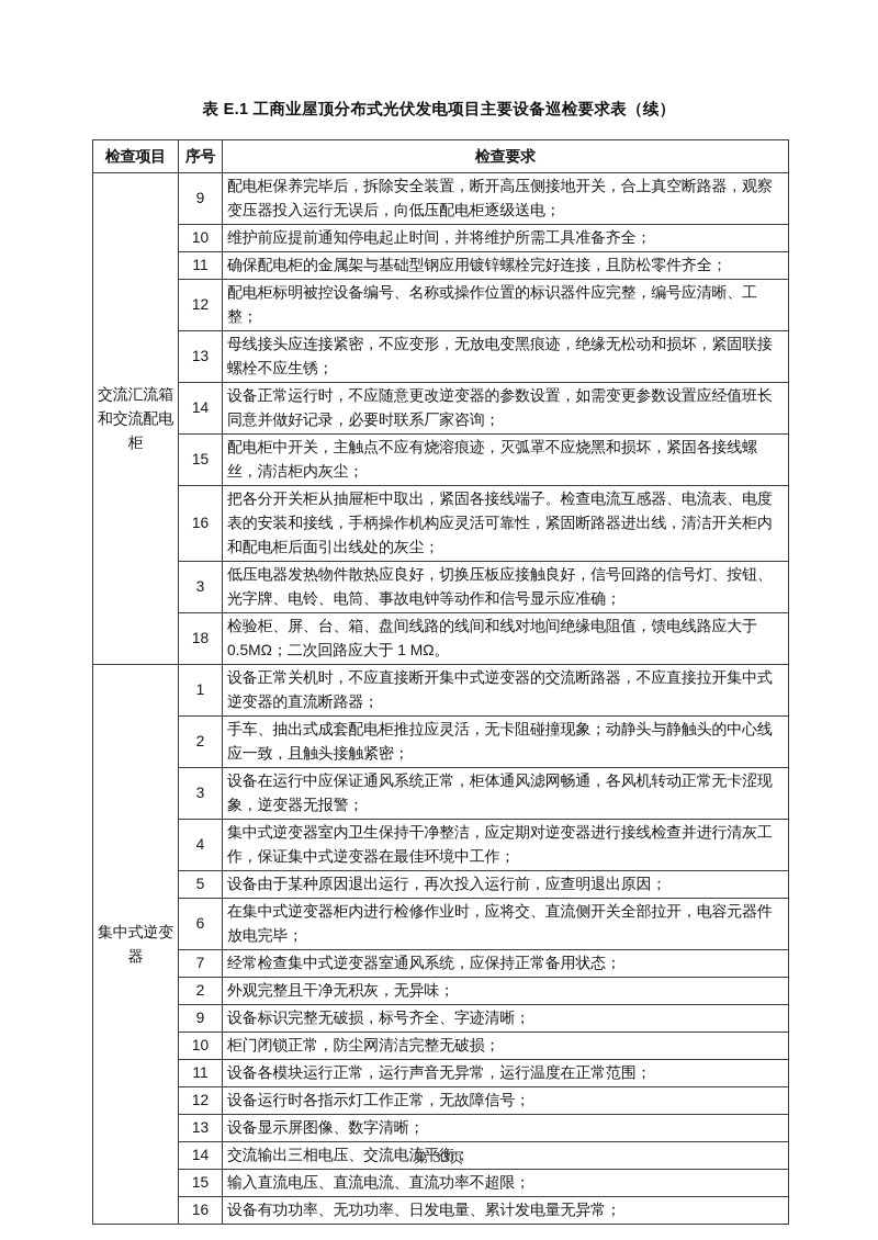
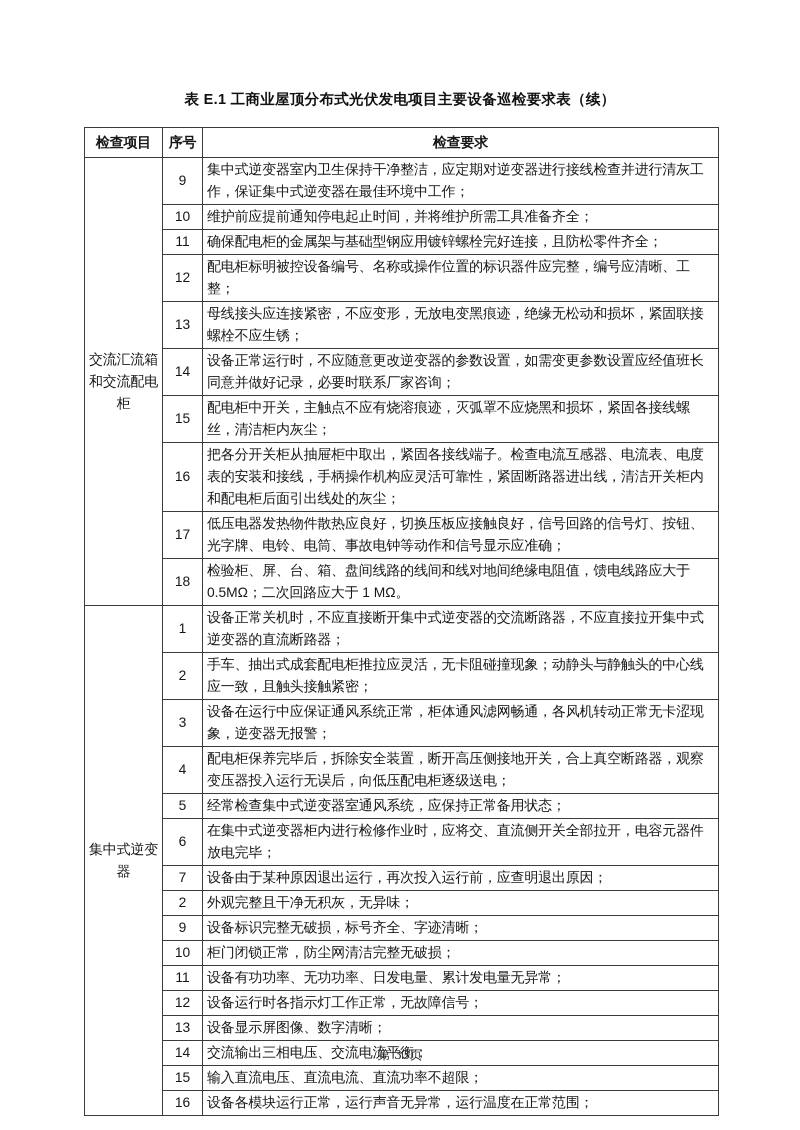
  表 E.1 工商业屋顶分布式光伏发电项目主要设备巡检要求表（续）
  检查项目	序号	检查要求
- 交流汇流箱和交流配电柜	9	配电柜保养完毕后，拆除安全装置，断开高压侧接地开关，合上真空断路器，观察变压器投入运行无误后，向低压配电柜逐级送电；
+ 交流汇流箱和交流配电柜	9	集中式逆变器室内卫生保持干净整洁，应定期对逆变器进行接线检查并进行清灰工作，保证集中式逆变器在最佳环境中工作；
  10	维护前应提前通知停电起止时间，并将维护所需工具准备齐全；
  11	确保配电柜的金属架与基础型钢应用镀锌螺栓完好连接，且防松零件齐全；
  12	配电柜标明被控设备编号、名称或操作位置的标识器件应完整，编号应清晰、工整；
  13	母线接头应连接紧密，不应变形，无放电变黑痕迹，绝缘无松动和损坏，紧固联接螺栓不应生锈；
  14	设备正常运行时，不应随意更改逆变器的参数设置，如需变更参数设置应经值班长同意并做好记录，必要时联系厂家咨询；
  15	配电柜中开关，主触点不应有烧溶痕迹，灭弧罩不应烧黑和损坏，紧固各接线螺丝，清洁柜内灰尘；
  16	把各分开关柜从抽屉柜中取出，紧固各接线端子。检查电流互感器、电流表、电度表的安装和接线，手柄操作机构应灵活可靠性，紧固断路器进出线，清洁开关柜内和配电柜后面引出线处的灰尘；
- 3	低压电器发热物件散热应良好，切换压板应接触良好，信号回路的信号灯、按钮、光字牌、电铃、电筒、事故电钟等动作和信号显示应准确；
+ 17	低压电器发热物件散热应良好，切换压板应接触良好，信号回路的信号灯、按钮、光字牌、电铃、电筒、事故电钟等动作和信号显示应准确；
  18	检验柜、屏、台、箱、盘间线路的线间和线对地间绝缘电阻值，馈电线路应大于 0.5MΩ；二次回路应大于 1 MΩ。
  集中式逆变器	1	设备正常关机时，不应直接断开集中式逆变器的交流断路器，不应直接拉开集中式逆变器的直流断路器；
  2	手车、抽出式成套配电柜推拉应灵活，无卡阻碰撞现象；动静头与静触头的中心线应一致，且触头接触紧密；
  3	设备在运行中应保证通风系统正常，柜体通风滤网畅通，各风机转动正常无卡涩现象，逆变器无报警；
- 4	集中式逆变器室内卫生保持干净整洁，应定期对逆变器进行接线检查并进行清灰工作，保证集中式逆变器在最佳环境中工作；
+ 4	配电柜保养完毕后，拆除安全装置，断开高压侧接地开关，合上真空断路器，观察变压器投入运行无误后，向低压配电柜逐级送电；
- 5	设备由于某种原因退出运行，再次投入运行前，应查明退出原因；
+ 5	经常检查集中式逆变器室通风系统，应保持正常备用状态；
  6	在集中式逆变器柜内进行检修作业时，应将交、直流侧开关全部拉开，电容元器件放电完毕；
- 7	经常检查集中式逆变器室通风系统，应保持正常备用状态；
+ 7	设备由于某种原因退出运行，再次投入运行前，应查明退出原因；
  2	外观完整且干净无积灰，无异味；
  9	设备标识完整无破损，标号齐全、字迹清晰；
  10	柜门闭锁正常，防尘网清洁完整无破损；
- 11	设备各模块运行正常，运行声音无异常，运行温度在正常范围；
+ 11	设备有功功率、无功功率、日发电量、累计发电量无异常；
  12	设备运行时各指示灯工作正常，无故障信号；
  13	设备显示屏图像、数字清晰；
  14	交流输出三相电压、交流电流平衡；
  15	输入直流电压、直流电流、直流功率不超限；
- 16	设备有功功率、无功功率、日发电量、累计发电量无异常；
+ 16	设备各模块运行正常，运行声音无异常，运行温度在正常范围；
  第 33页
